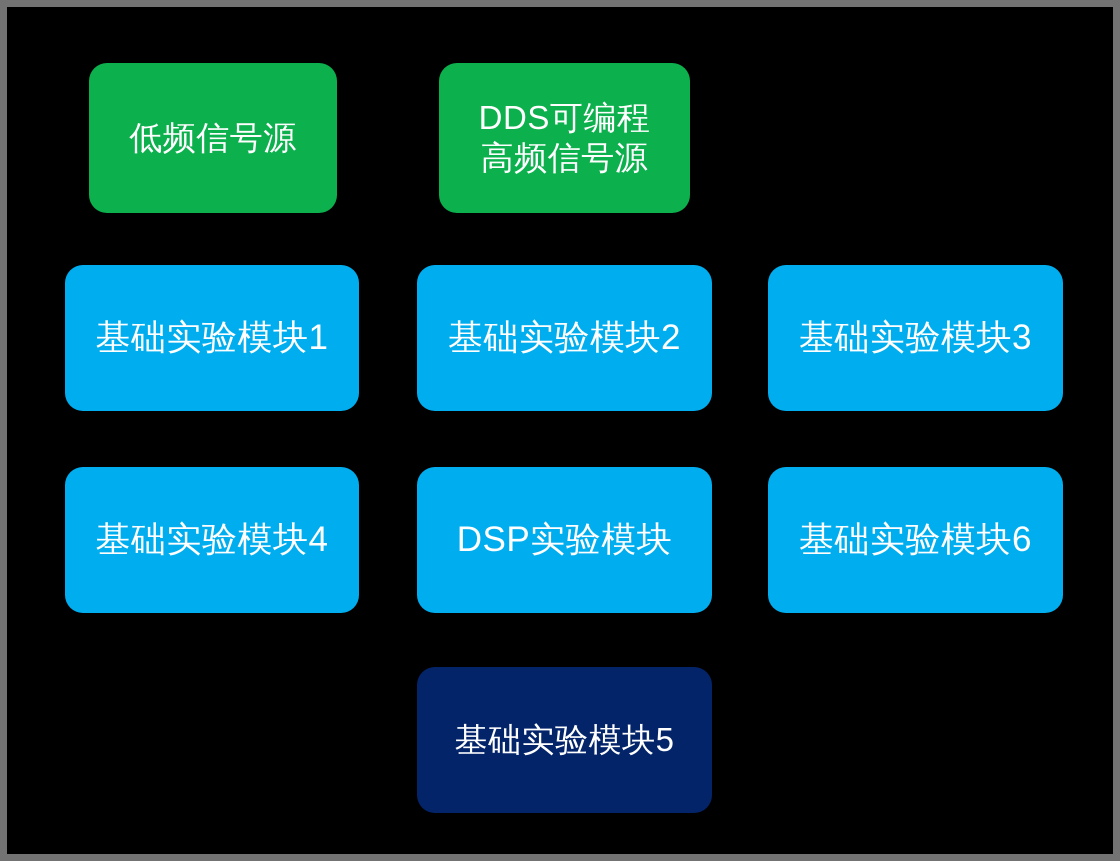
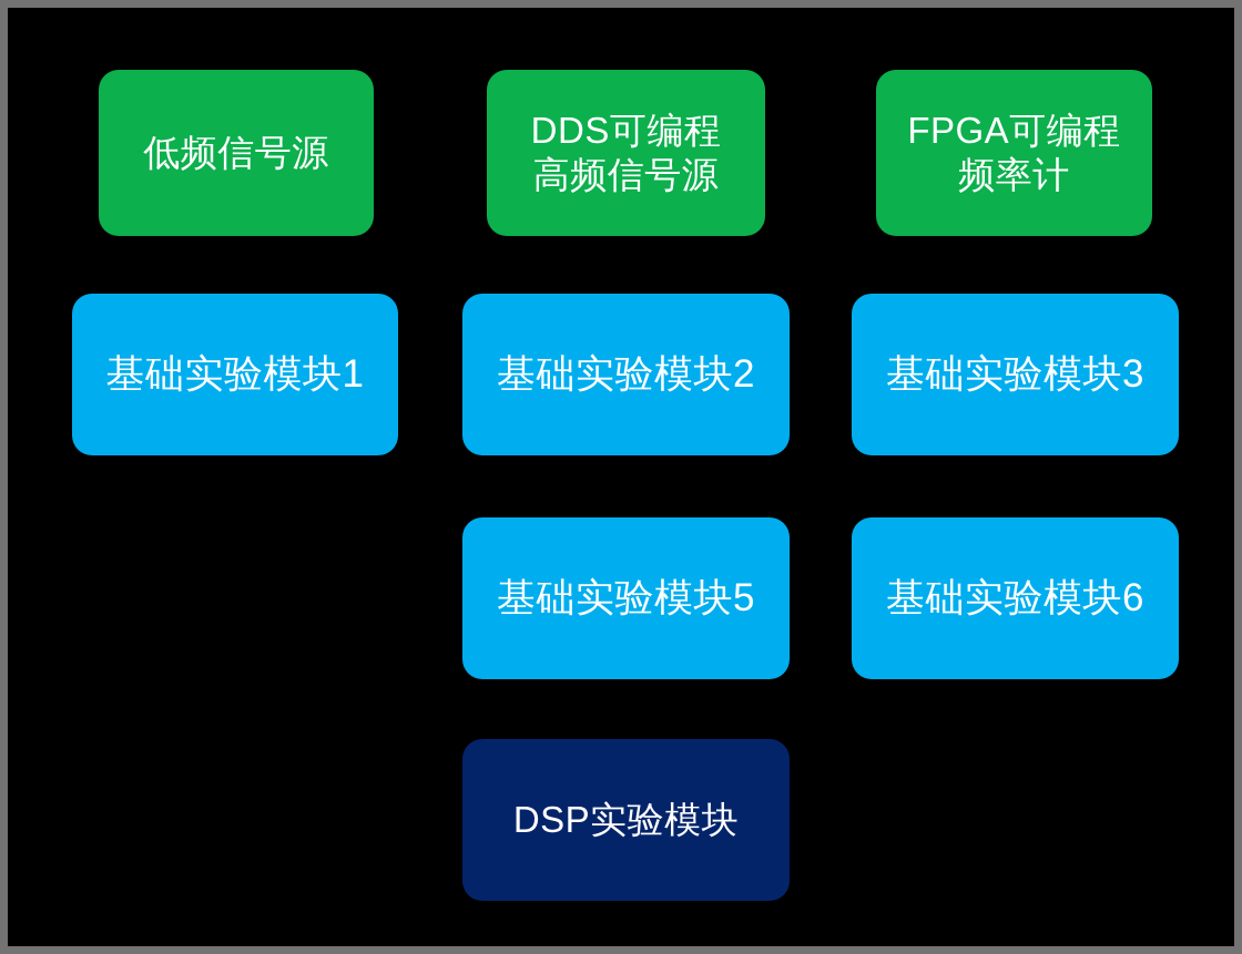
  低频信号源
  DDS可编程
  高频信号源
+ FPGA可编程
+ 频率计
  基础实验模块1
  基础实验模块2
  基础实验模块3
- 基础实验模块4
- DSP实验模块
+ 基础实验模块5
  基础实验模块6
- 基础实验模块5
+ DSP实验模块
